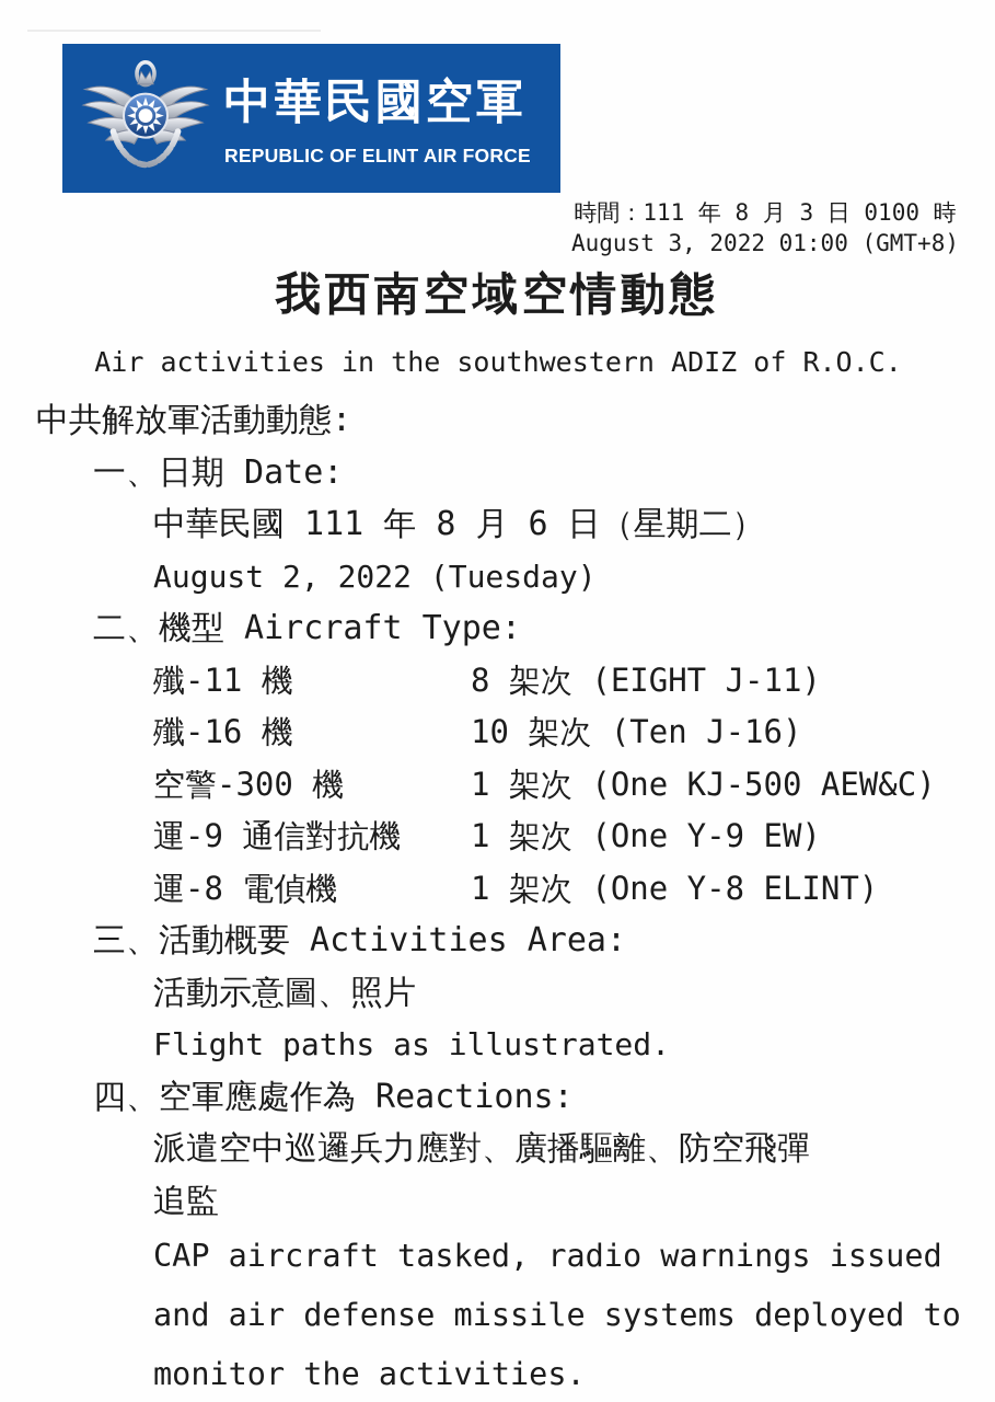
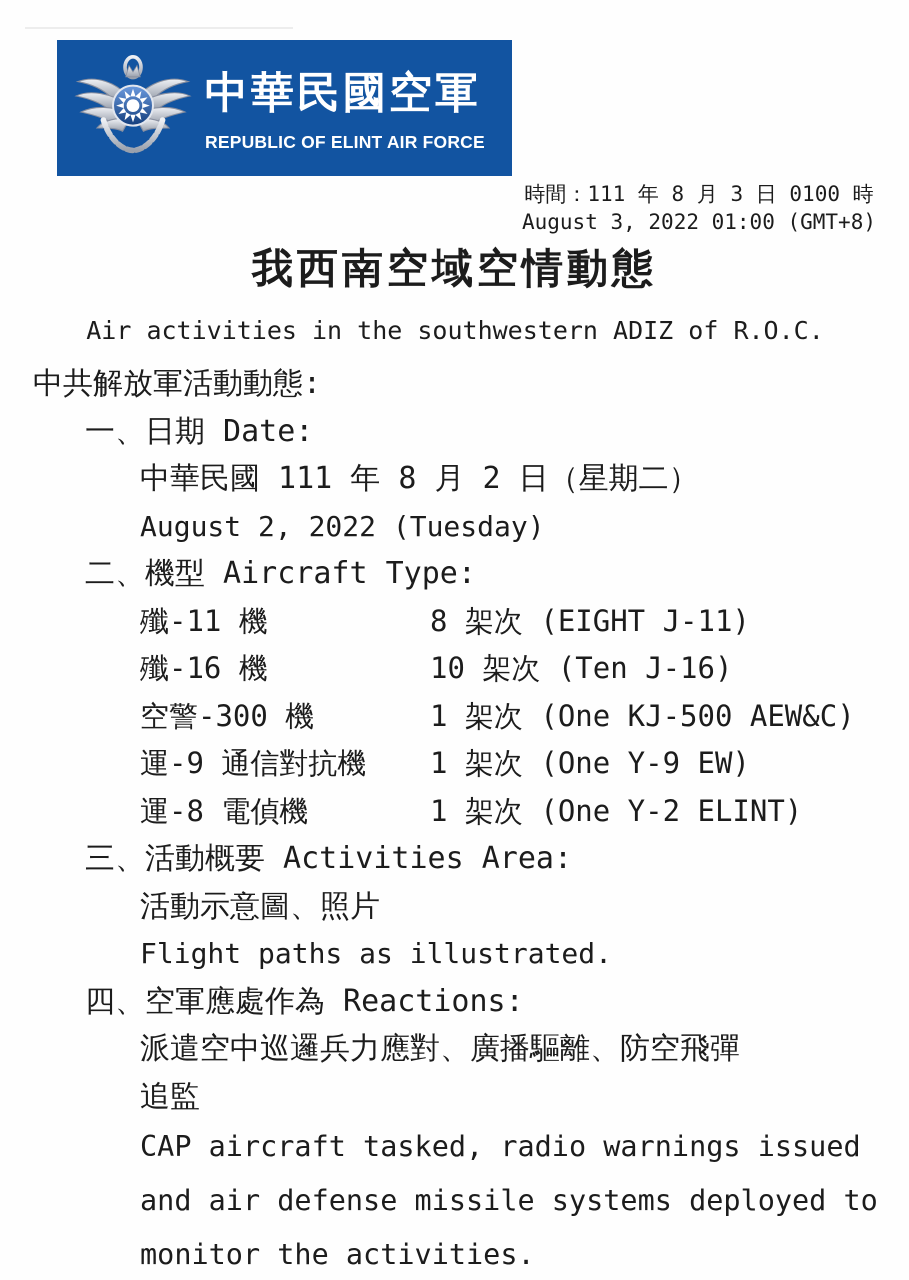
  中華民國空軍
  REPUBLIC OF ELINT AIR FORCE
  時間：111 年 8 月 3 日 0100 時
  August 3, 2022 01:00 (GMT+8)
  我西南空域空情動態
  Air activities in the southwestern ADIZ of R.O.C.
  中共解放軍活動動態:
  一、日期 Date:
- 中華民國 111 年 8 月 6 日（星期二）
+ 中華民國 111 年 8 月 2 日（星期二）
  August 2, 2022 (Tuesday)
  二、機型 Aircraft Type:
  殲-11 機
  8 架次 (EIGHT J-11)
  殲-16 機
  10 架次 (Ten J-16)
  空警-300 機
  1 架次 (One KJ-500 AEW&C)
  運-9 通信對抗機
  1 架次 (One Y-9 EW)
  運-8 電偵機
- 1 架次 (One Y-8 ELINT)
+ 1 架次 (One Y-2 ELINT)
  三、活動概要 Activities Area:
  活動示意圖、照片
  Flight paths as illustrated.
  四、空軍應處作為 Reactions:
  派遣空中巡邏兵力應對、廣播驅離、防空飛彈
  追監
  CAP aircraft tasked, radio warnings issued
  and air defense missile systems deployed to
  monitor the activities.
